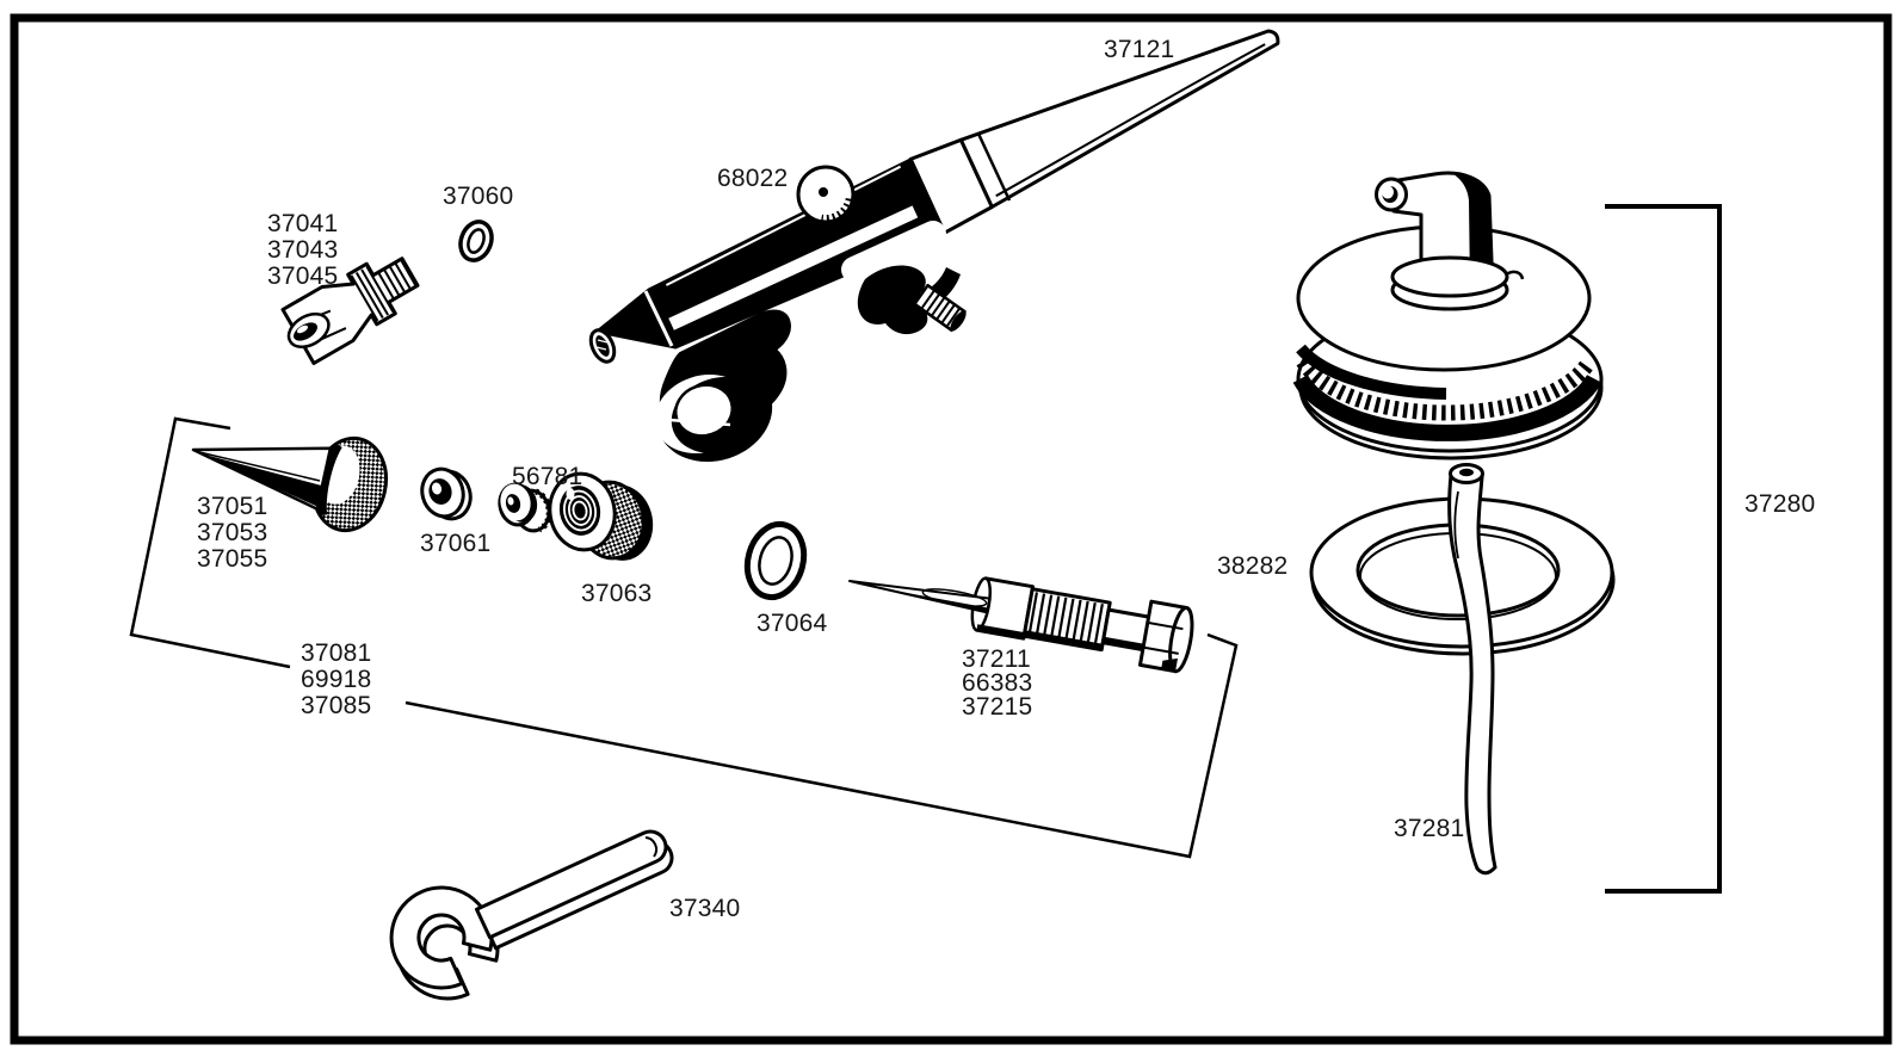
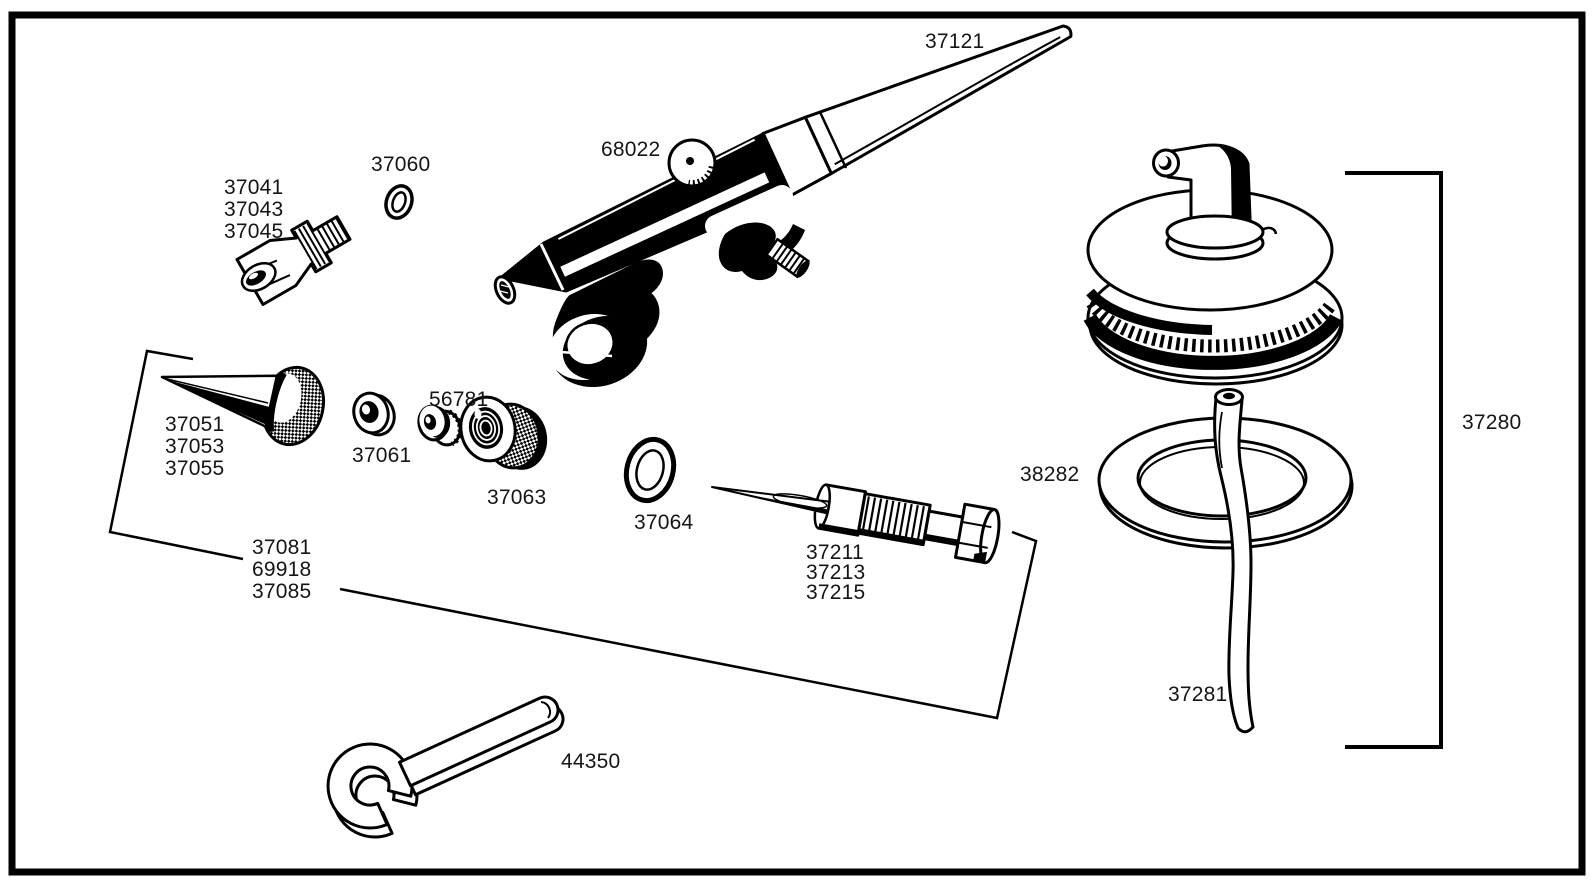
  37121
  68022
  37060
  37041
  37043
  37045
  37051
  37053
  37055
  37061
  56781
  37063
  37064
  37081
  69918
  37085
  37211
- 66383
+ 37213
  37215
- 37340
+ 44350
  38282
  37280
  37281
